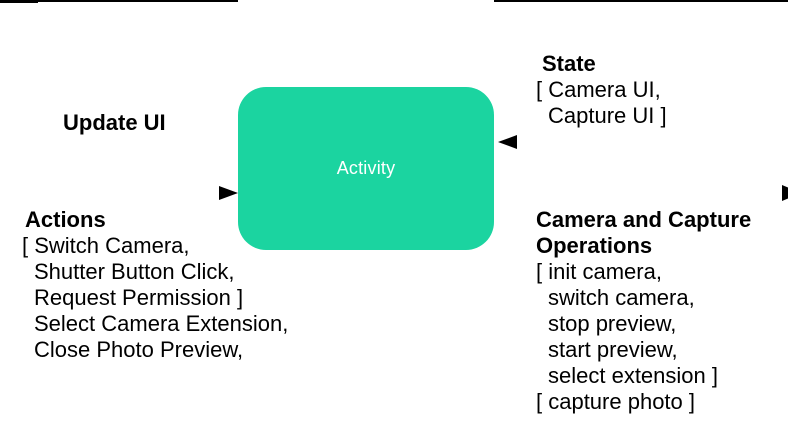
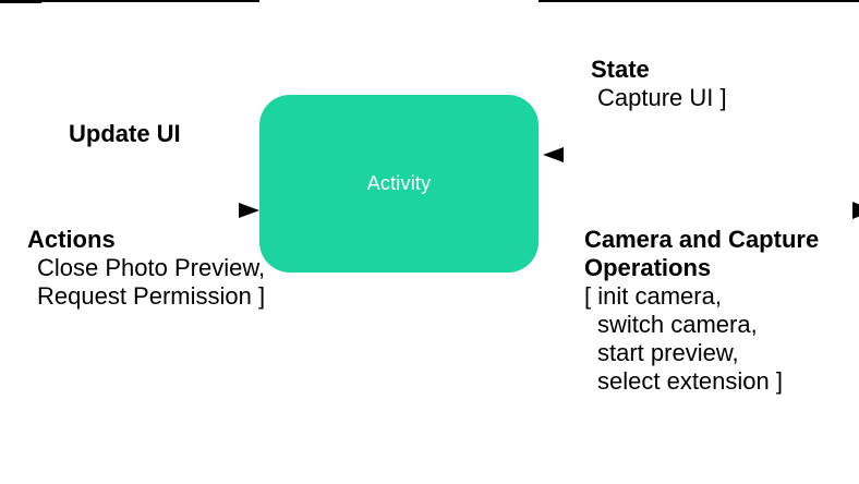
  Activity
  Update UI
  State
- [ Camera UI,
  Capture UI ]
  Actions
- [ Switch Camera,
- Shutter Button Click,
- Request Permission ]
+ Close Photo Preview,
- Select Camera Extension,
- Close Photo Preview,
+ Request Permission ]
  Camera and Capture
  Operations
  [ init camera,
  switch camera,
- stop preview,
  start preview,
  select extension ]
- [ capture photo ]
